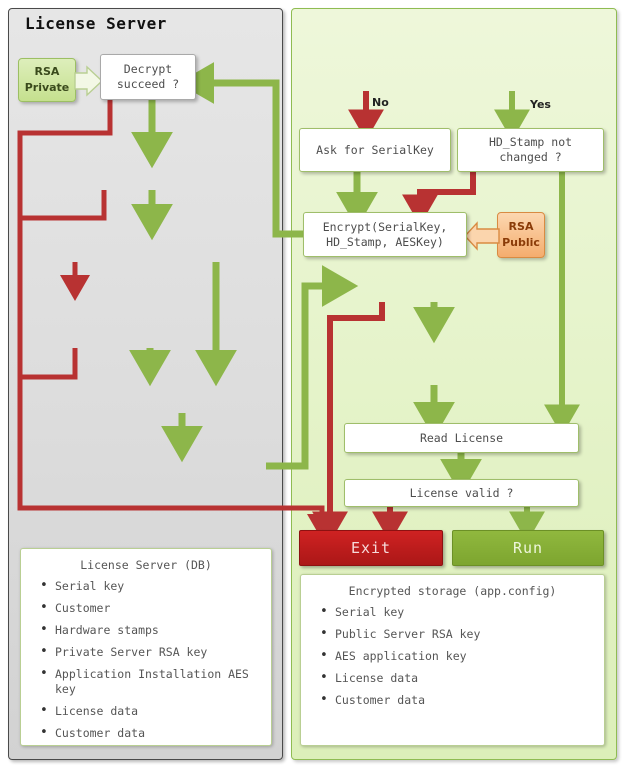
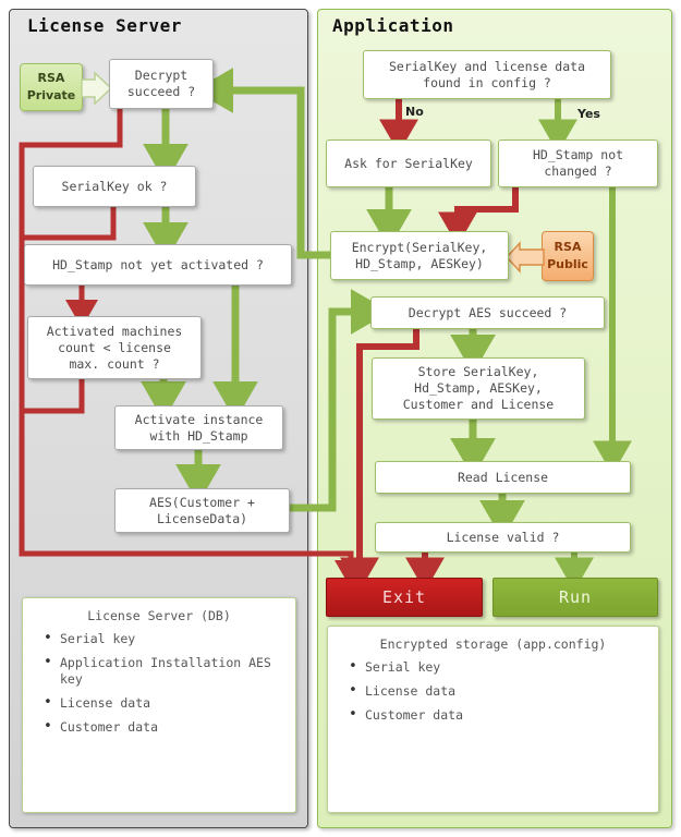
  License Server
+ Application
  RSA
  Private
  RSA
  Public
  Decrypt
  succeed ?
+ SerialKey ok ?
+ HD_Stamp not yet activated ?
+ Activated machines
+ count < license
+ max. count ?
+ Activate instance
+ with HD_Stamp
+ AES(Customer +
+ LicenseData)
+ SerialKey and license data
+ found in config ?
  No
  Yes
  Ask for SerialKey
  HD_Stamp not
  changed ?
  Encrypt(SerialKey,
  HD_Stamp, AESKey)
+ Decrypt AES succeed ?
+ Store SerialKey,
+ Hd_Stamp, AESKey,
+ Customer and License
  Read License
  License valid ?
  Exit
  Run
  License Server (DB)
  Serial key
- Customer
- Hardware stamps
- Private Server RSA key
  Application Installation AES key
  License data
  Customer data
  Encrypted storage (app.config)
  Serial key
- Public Server RSA key
- AES application key
  License data
  Customer data
